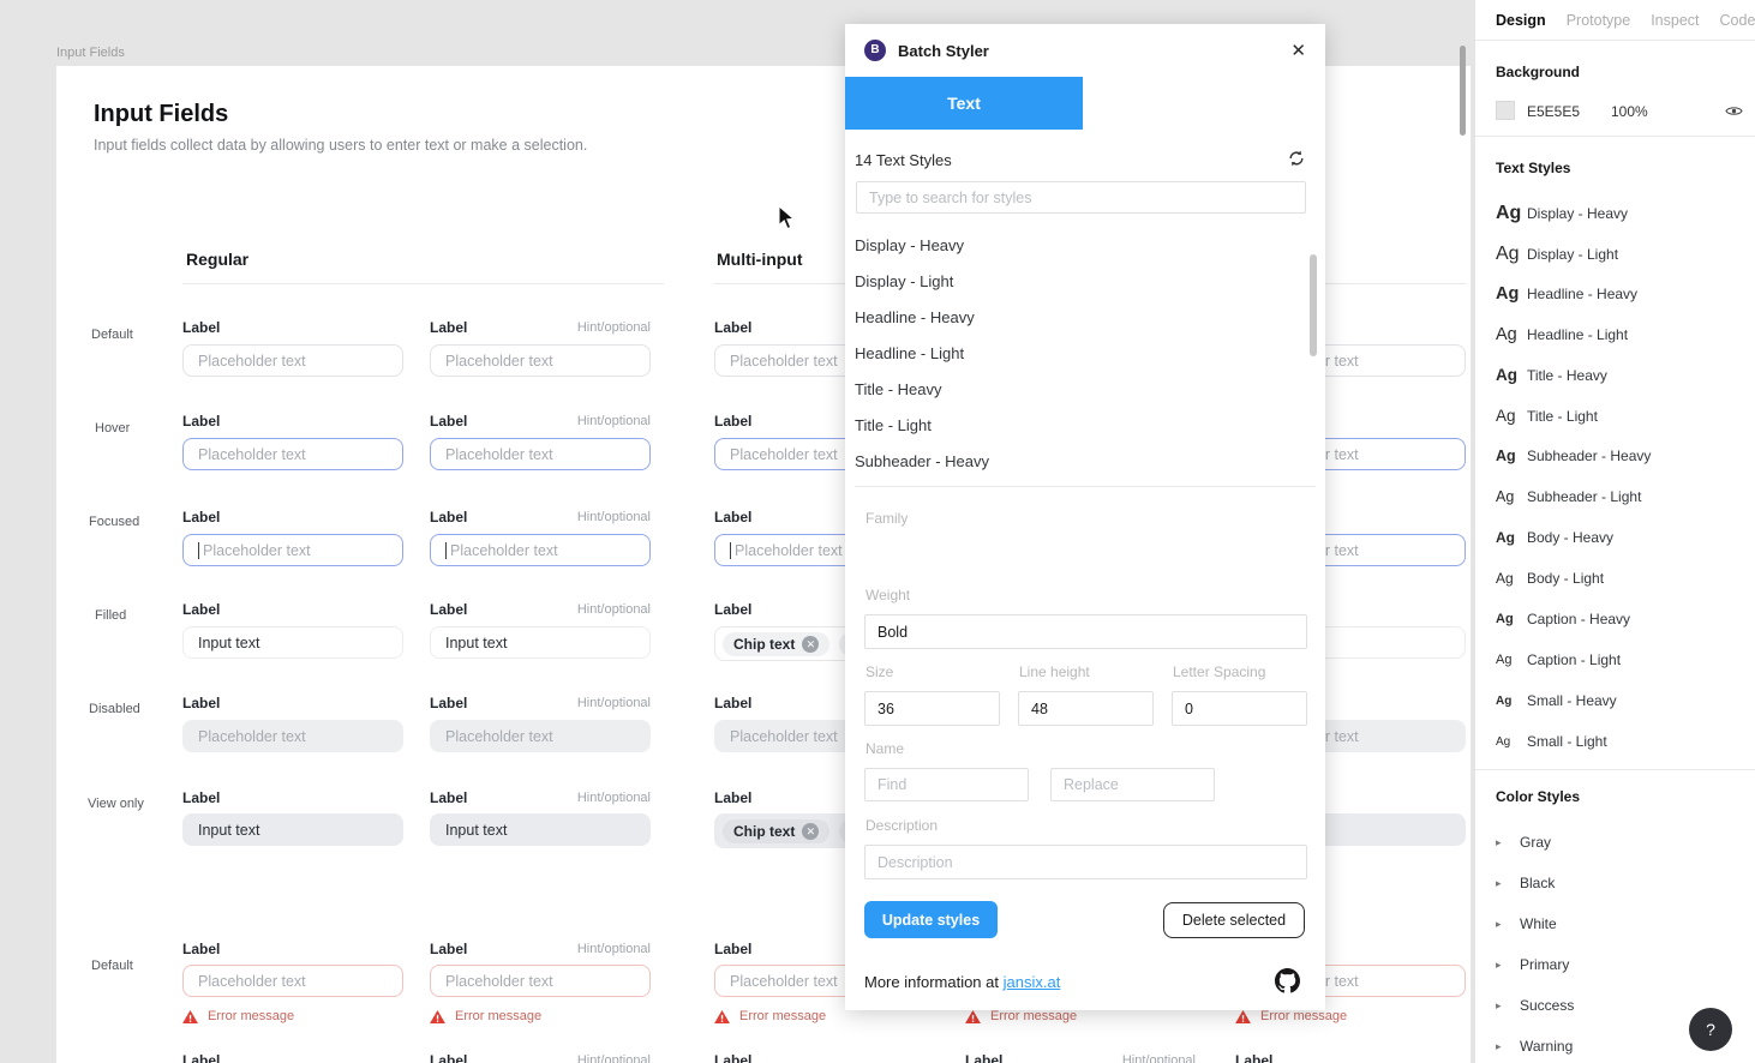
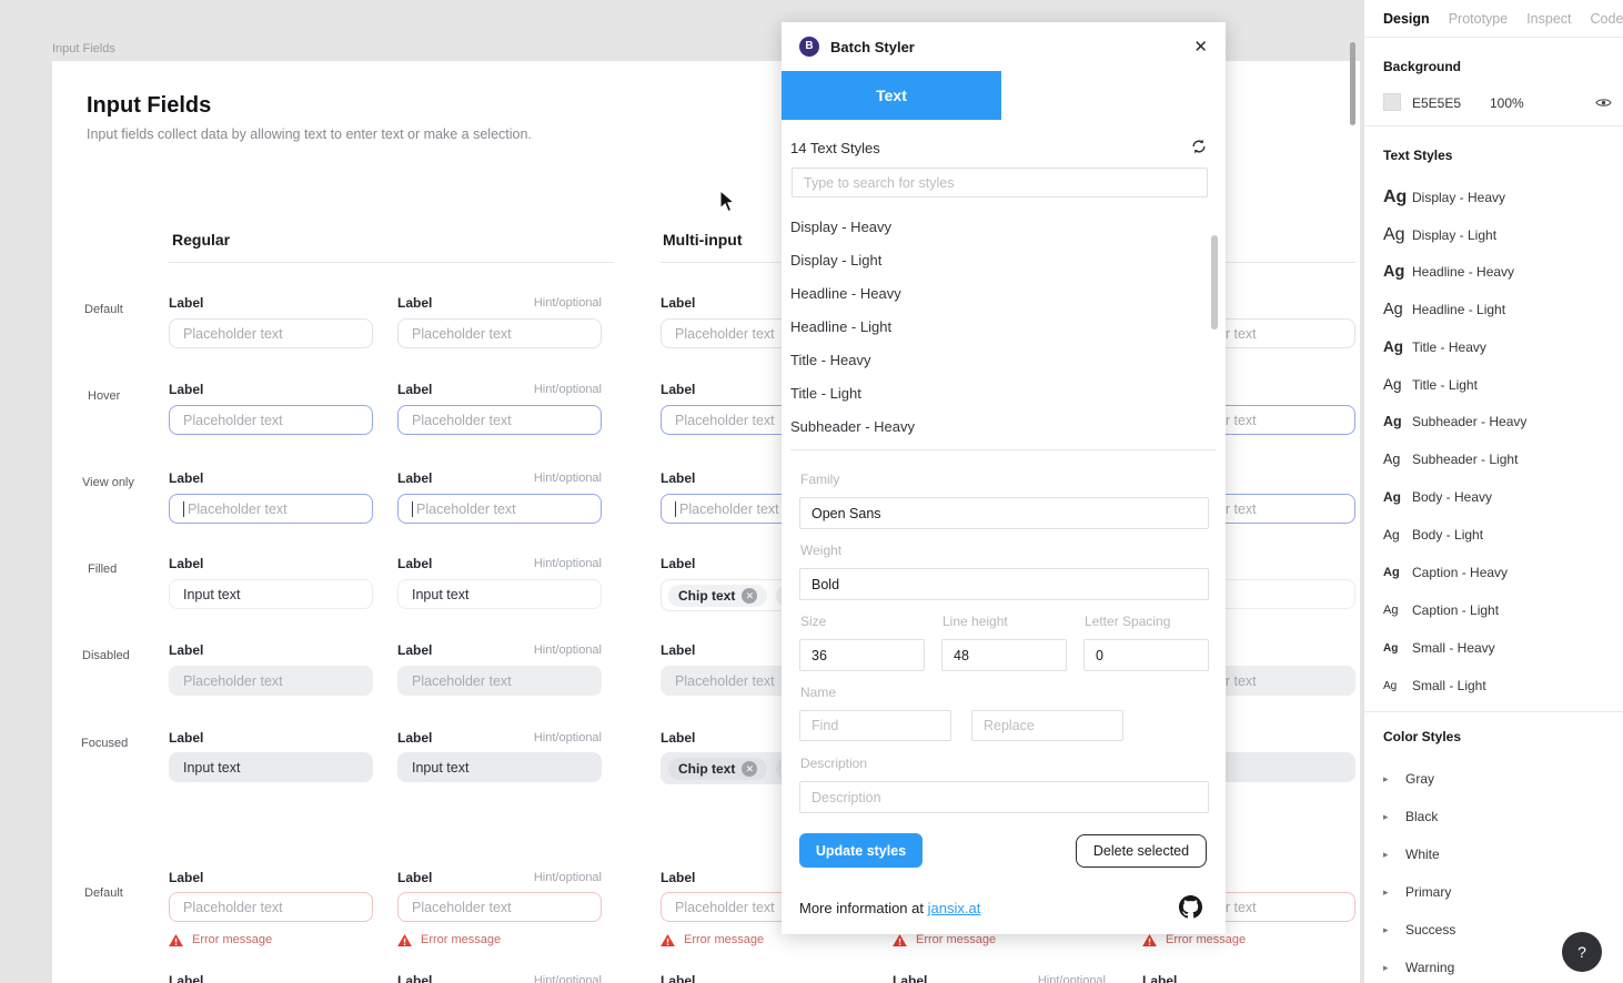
  Input Fields
  Input Fields
- Input fields collect data by allowing users to enter text or make a selection.
+ Input fields collect data by allowing text to enter text or make a selection.
  Regular
  Multi-input
  Default
  Hover
- Focused
+ View only
  Filled
  Disabled
- View only
+ Focused
  Default
  Label
  Placeholder text
  Label
  Hint/optional
  Placeholder text
  Label
  Placeholder text
  Label
  Placeholder text
  Label
  Hint/optional
  Placeholder text
  Label
  Placeholder text
  Label
  Placeholder text
  Label
  Hint/optional
  Placeholder text
  Label
  Placeholder text
  Label
  Input text
  Label
  Hint/optional
  Input text
  Label
  Chip text
  ✕
  Label
  Placeholder text
  Label
  Hint/optional
  Placeholder text
  Label
  Placeholder text
  Label
  Input text
  Label
  Hint/optional
  Input text
  Label
  Chip text
  ✕
  Label
  Placeholder text
  Label
  Hint/optional
  Placeholder text
  Label
  Placeholder text
  Error message
  Error message
  Error message
  Error message
  Error message
  Label
  Label
  Hint/optional
  Label
  Label
  Hint/optional
  Label
  B
  Batch Styler
  ✕
  Text
  14 Text Styles
  Type to search for styles
  Display - Heavy
  Display - Light
  Headline - Heavy
  Headline - Light
  Title - Heavy
  Title - Light
  Subheader - Heavy
  Family
+ Open Sans
  Weight
  Bold
  Size
  Line height
  Letter Spacing
  36
  48
  0
  Name
  Find
  Replace
  Description
  Description
  Update styles
  Delete selected
  More information at jansix.at
  Design
  Prototype
  Inspect
  Code
  Background
  E5E5E5
  100%
  Text Styles
  Ag
  Display - Heavy
  Ag
  Display - Light
  Ag
  Headline - Heavy
  Ag
  Headline - Light
  Ag
  Title - Heavy
  Ag
  Title - Light
  Ag
  Subheader - Heavy
  Ag
  Subheader - Light
  Ag
  Body - Heavy
  Ag
  Body - Light
  Ag
  Caption - Heavy
  Ag
  Caption - Light
  Ag
  Small - Heavy
  Ag
  Small - Light
  Color Styles
  ▸
  Gray
  ▸
  Black
  ▸
  White
  ▸
  Primary
  ▸
  Success
  ▸
  Warning
  ?
